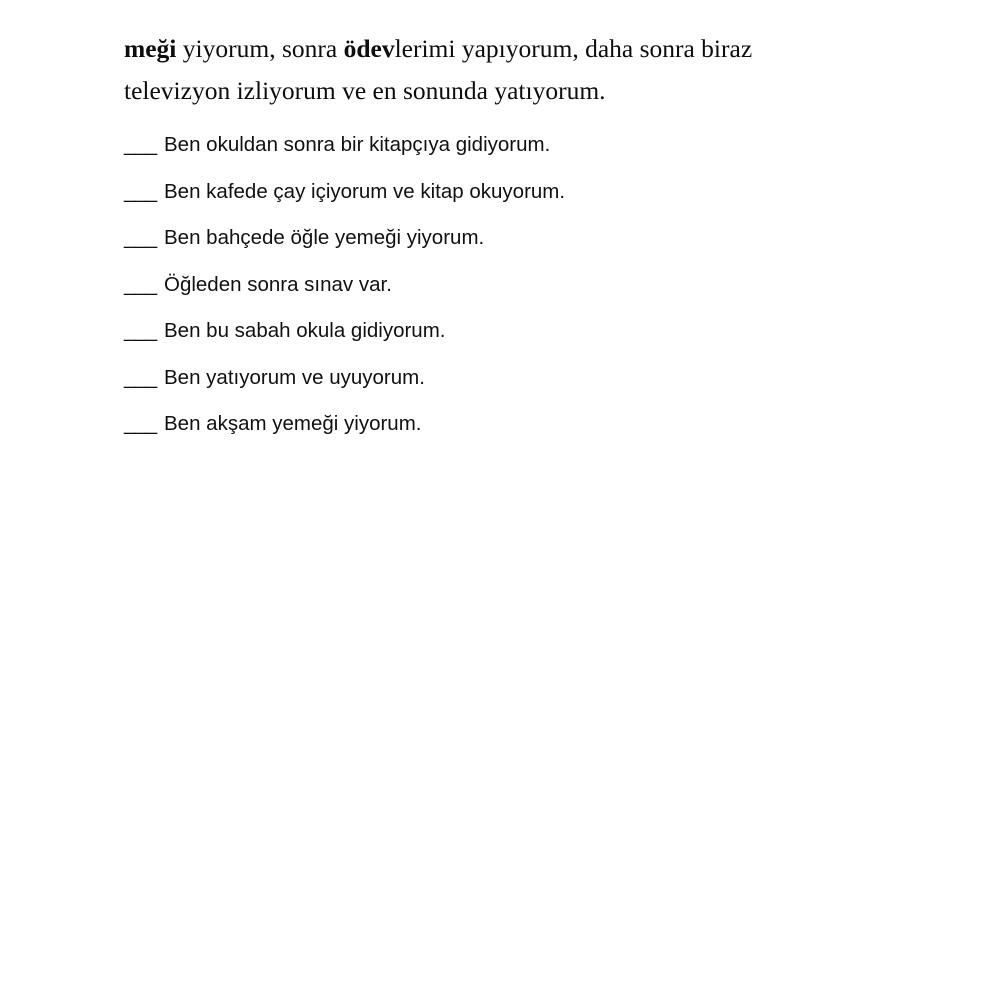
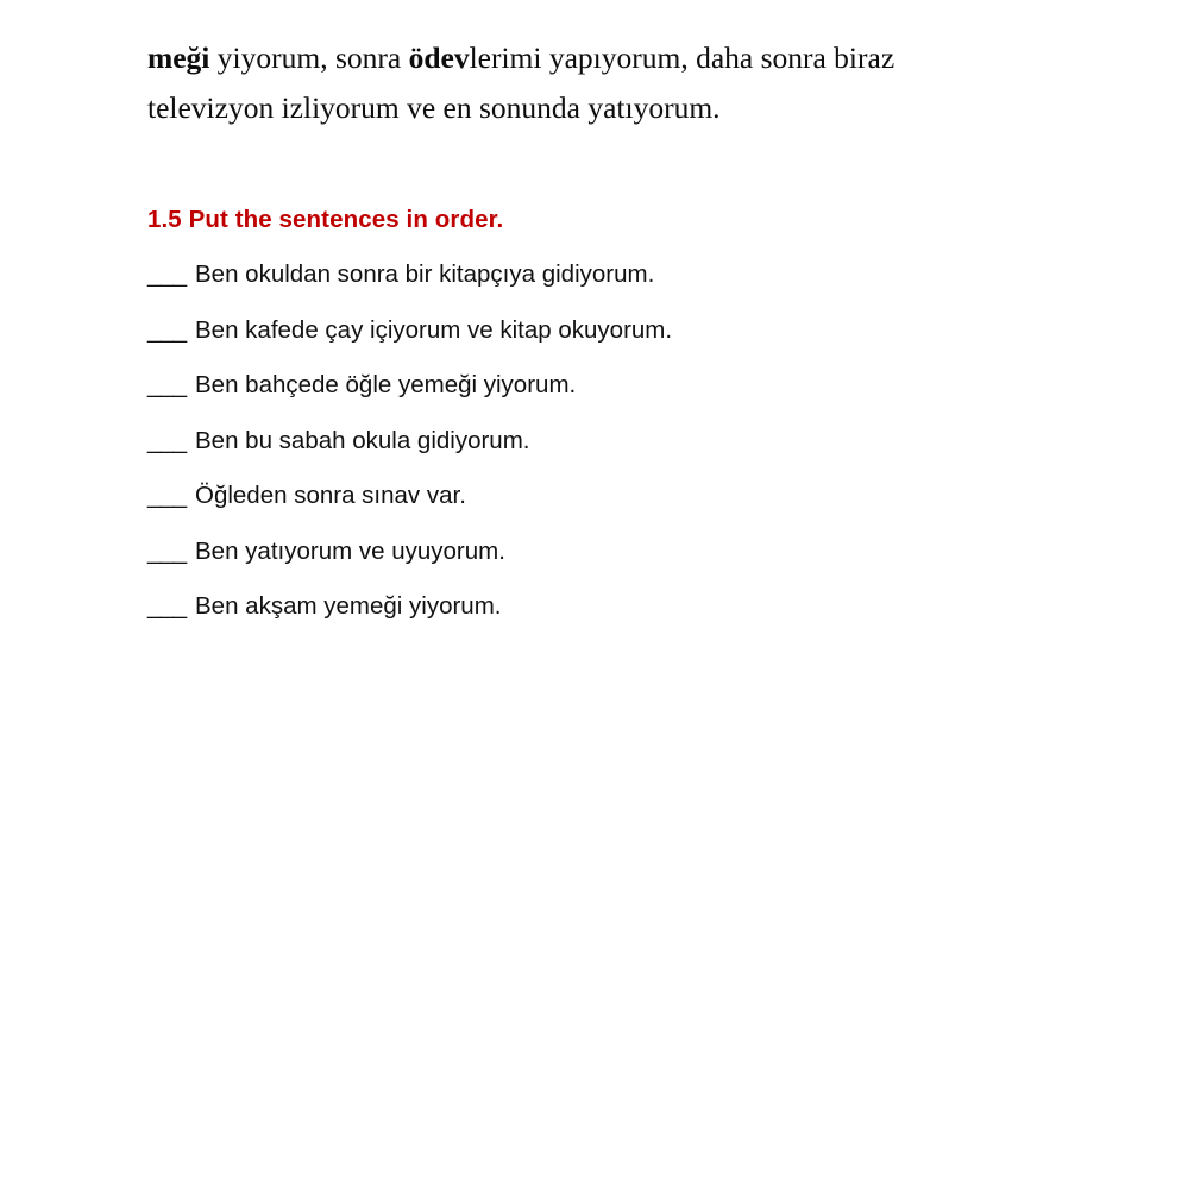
  meği yiyorum, sonra ödevlerimi yapıyorum, daha sonra biraz televizyon izliyorum ve en sonunda yatıyorum.
+ 1.5 Put the sentences in order.
  ___
  Ben okuldan sonra bir kitapçıya gidiyorum.
  ___
  Ben kafede çay içiyorum ve kitap okuyorum.
  ___
  Ben bahçede öğle yemeği yiyorum.
  ___
- Öğleden sonra sınav var.
+ Ben bu sabah okula gidiyorum.
  ___
- Ben bu sabah okula gidiyorum.
+ Öğleden sonra sınav var.
  ___
  Ben yatıyorum ve uyuyorum.
  ___
  Ben akşam yemeği yiyorum.
